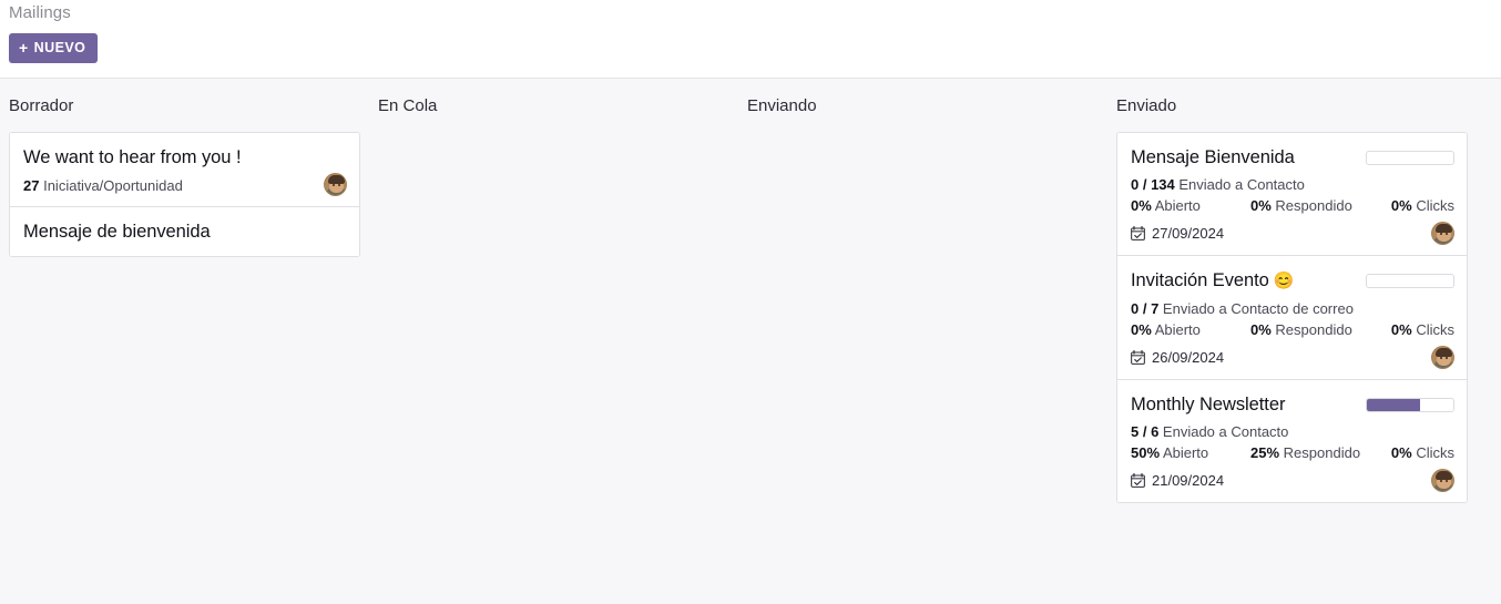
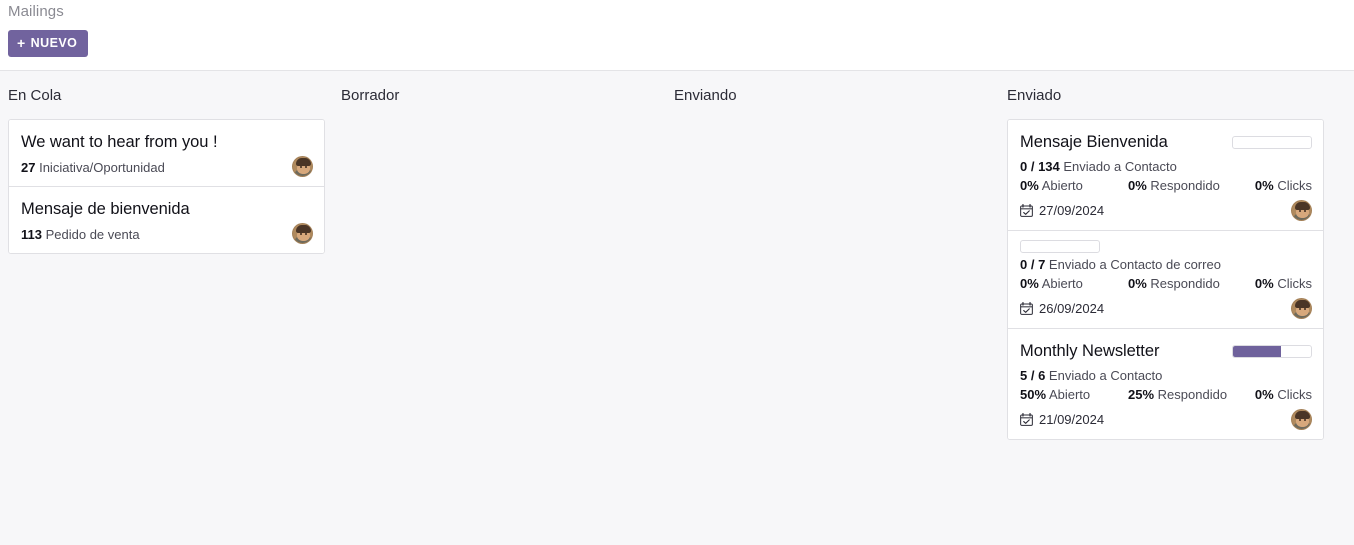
  Mailings
  +
  NUEVO
- Borrador
+ En Cola
  We want to hear from you !
  27 Iniciativa/Oportunidad
  Mensaje de bienvenida
+ 113 Pedido de venta
- En Cola
+ Borrador
  Enviando
  Enviado
  Mensaje Bienvenida
  0 / 134 Enviado a Contacto
  0% Abierto
  0% Respondido
  0% Clicks
  27/09/2024
- Invitación Evento 😊
  0 / 7 Enviado a Contacto de correo
  0% Abierto
  0% Respondido
  0% Clicks
  26/09/2024
  Monthly Newsletter
  5 / 6 Enviado a Contacto
  50% Abierto
  25% Respondido
  0% Clicks
  21/09/2024
